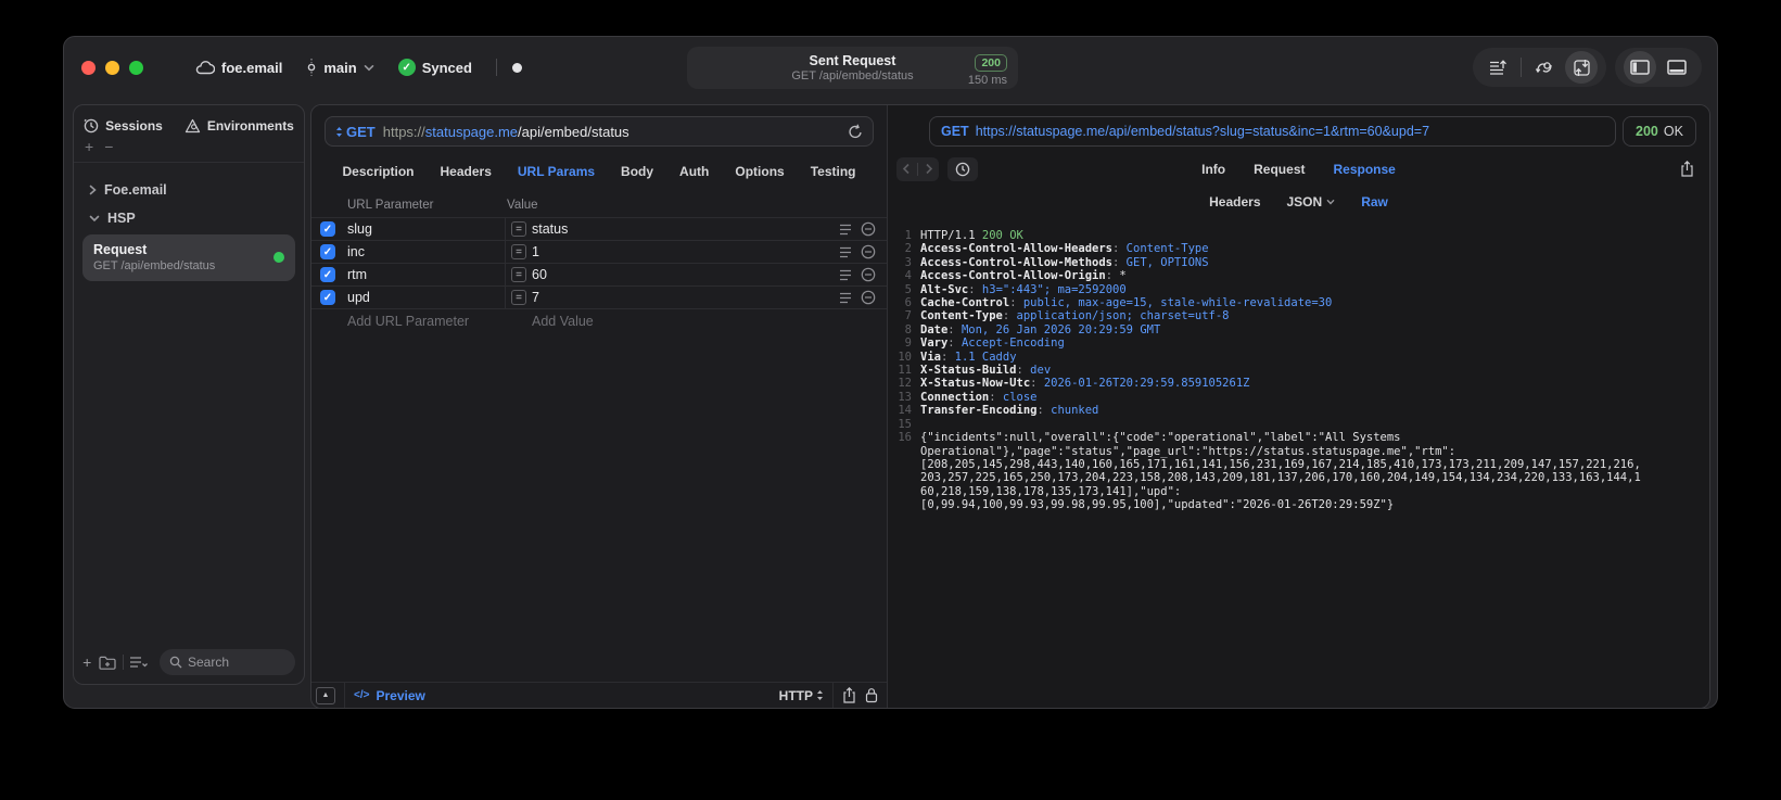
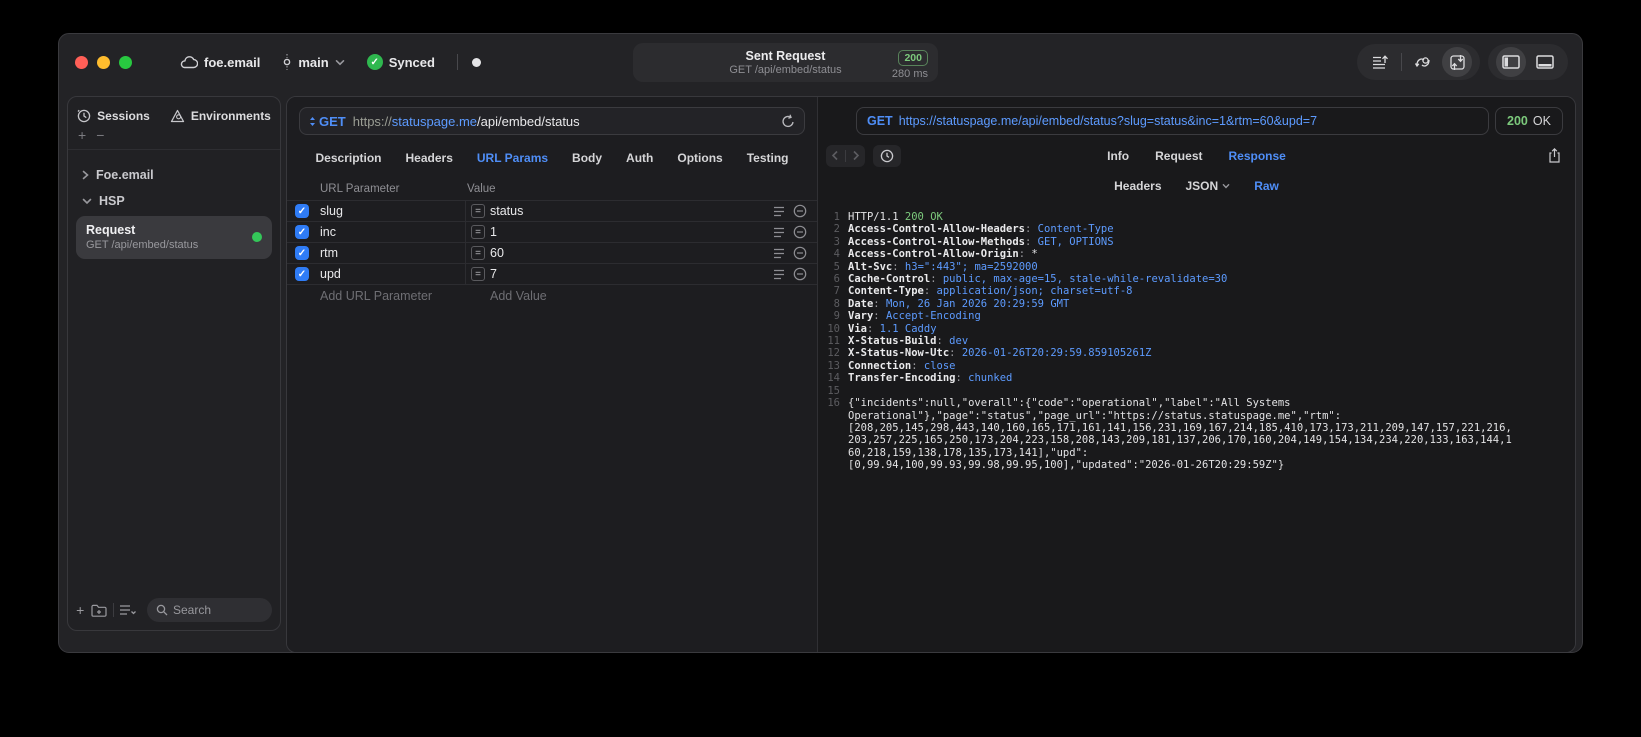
  foe.email
  main
  ✓
  Synced
  Sent Request
  GET /api/embed/status
  200
- 150 ms
+ 280 ms
  Sessions
  Environments
  +
  −
  Foe.email
  HSP
  Request
  GET /api/embed/status
  +
  Search
  GET
  https://
  statuspage.me
  /api/embed/status
  Description
  Headers
  URL Params
  Body
  Auth
  Options
  Testing
  URL Parameter
  Value
  ✓
  slug
  =
  status
  ✓
  inc
  =
  1
  ✓
  rtm
  =
  60
  ✓
  upd
  =
  7
  Add URL Parameter
  Add Value
- </>
- Preview
- HTTP
  GET
  https://statuspage.me/api/embed/status?slug=status&inc=1&rtm=60&upd=7
  200
  OK
  Info
  Request
  Response
  Headers
  JSON
  Raw
  1
  HTTP/1.1 200 OK
  2
  Access-Control-Allow-Headers: Content-Type
  3
  Access-Control-Allow-Methods: GET, OPTIONS
  4
  Access-Control-Allow-Origin: *
  5
  Alt-Svc: h3=":443"; ma=2592000
  6
  Cache-Control: public, max-age=15, stale-while-revalidate=30
  7
  Content-Type: application/json; charset=utf-8
  8
  Date: Mon, 26 Jan 2026 20:29:59 GMT
  9
  Vary: Accept-Encoding
  10
  Via: 1.1 Caddy
  11
  X-Status-Build: dev
  12
  X-Status-Now-Utc: 2026-01-26T20:29:59.859105261Z
  13
  Connection: close
  14
  Transfer-Encoding: chunked
  15
  16
  {"incidents":null,"overall":{"code":"operational","label":"All Systems
  Operational"},"page":"status","page_url":"https://status.statuspage.me","rtm":
  [208,205,145,298,443,140,160,165,171,161,141,156,231,169,167,214,185,410,173,173,211,209,147,157,221,216,
  203,257,225,165,250,173,204,223,158,208,143,209,181,137,206,170,160,204,149,154,134,234,220,133,163,144,1
  60,218,159,138,178,135,173,141],"upd":
  [0,99.94,100,99.93,99.98,99.95,100],"updated":"2026-01-26T20:29:59Z"}
